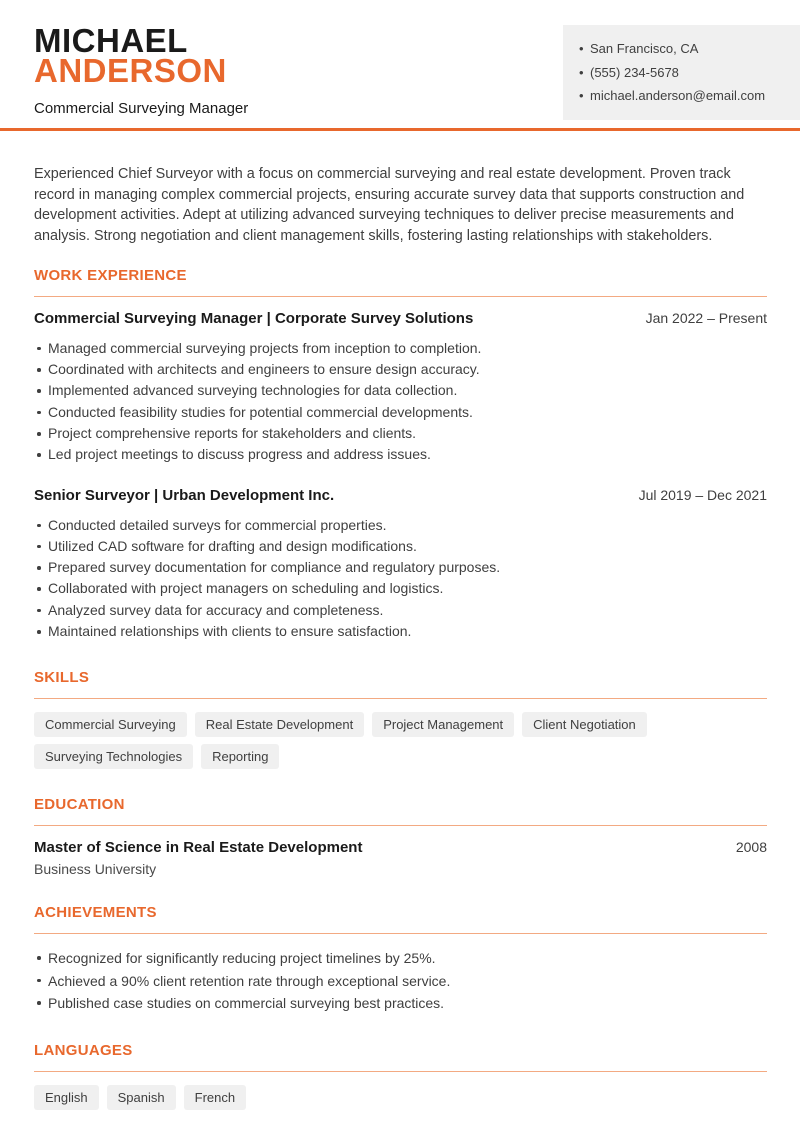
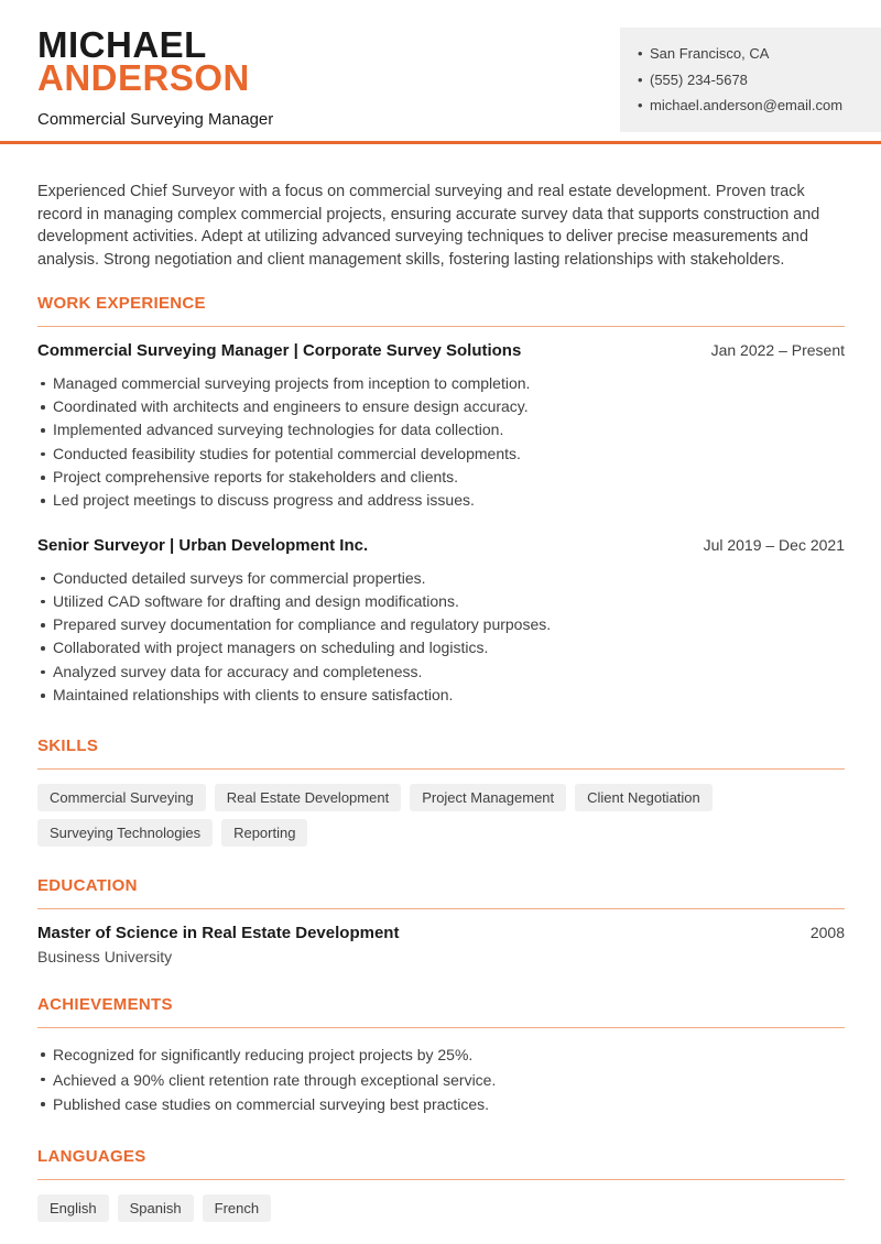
  MICHAEL
  ANDERSON
  Commercial Surveying Manager
  San Francisco, CA
  (555) 234-5678
  michael.anderson@email.com
  Experienced Chief Surveyor with a focus on commercial surveying and real estate development. Proven track record in managing complex commercial projects, ensuring accurate survey data that supports construction and development activities. Adept at utilizing advanced surveying techniques to deliver precise measurements and analysis. Strong negotiation and client management skills, fostering lasting relationships with stakeholders.
  WORK EXPERIENCE
  Commercial Surveying Manager | Corporate Survey Solutions
  Jan 2022 – Present
  Managed commercial surveying projects from inception to completion.
  Coordinated with architects and engineers to ensure design accuracy.
  Implemented advanced surveying technologies for data collection.
  Conducted feasibility studies for potential commercial developments.
  Project comprehensive reports for stakeholders and clients.
  Led project meetings to discuss progress and address issues.
  Senior Surveyor | Urban Development Inc.
  Jul 2019 – Dec 2021
  Conducted detailed surveys for commercial properties.
  Utilized CAD software for drafting and design modifications.
  Prepared survey documentation for compliance and regulatory purposes.
  Collaborated with project managers on scheduling and logistics.
  Analyzed survey data for accuracy and completeness.
  Maintained relationships with clients to ensure satisfaction.
  SKILLS
  Commercial Surveying
  Real Estate Development
  Project Management
  Client Negotiation
  Surveying Technologies
  Reporting
  EDUCATION
  Master of Science in Real Estate Development
  2008
  Business University
  ACHIEVEMENTS
- Recognized for significantly reducing project timelines by 25%.
+ Recognized for significantly reducing project projects by 25%.
  Achieved a 90% client retention rate through exceptional service.
  Published case studies on commercial surveying best practices.
  LANGUAGES
  English
  Spanish
  French
